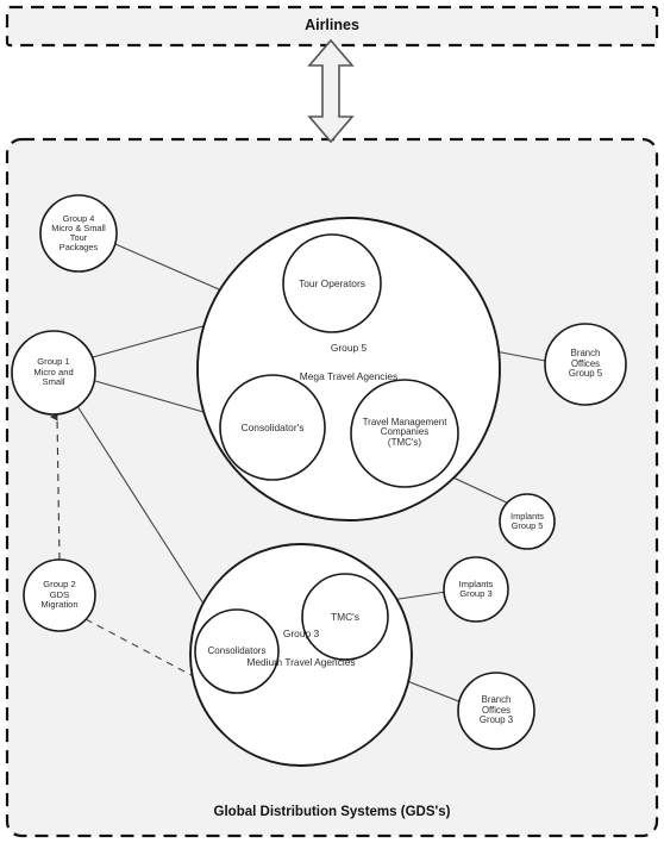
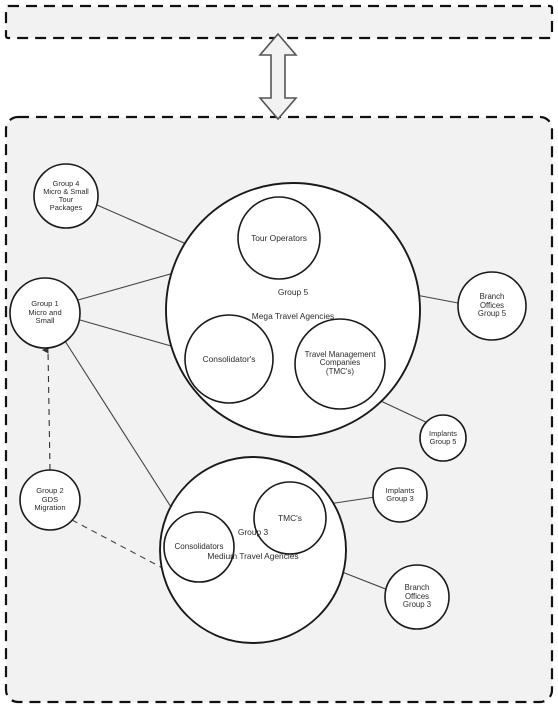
- Airlines
- Global Distribution Systems (GDS's)
  Group 5
  Mega Travel Agencies
  Group 3
  Medium Travel Agencies
  Tour Operators
  Consolidator's
  Travel Management
  Companies
  (TMC's)
  Consolidators
  TMC's
  Group 4
  Micro & Small
  Tour
  Packages
  Group 1
  Micro and
  Small
  Group 2
  GDS
  Migration
  Branch
  Offices
  Group 5
  Implants
  Group 5
  Implants
  Group 3
  Branch
  Offices
  Group 3
